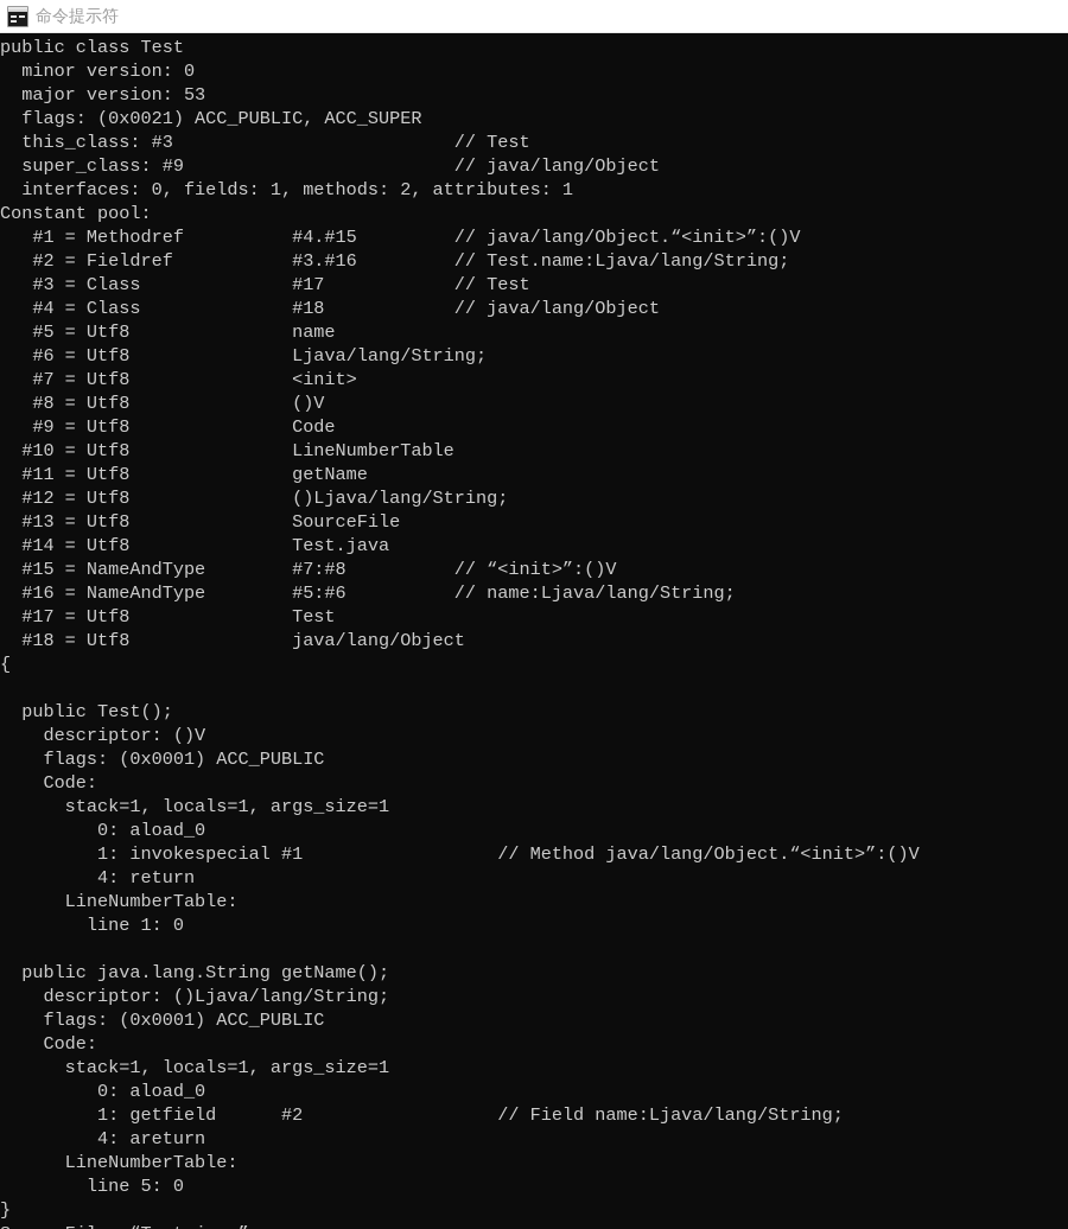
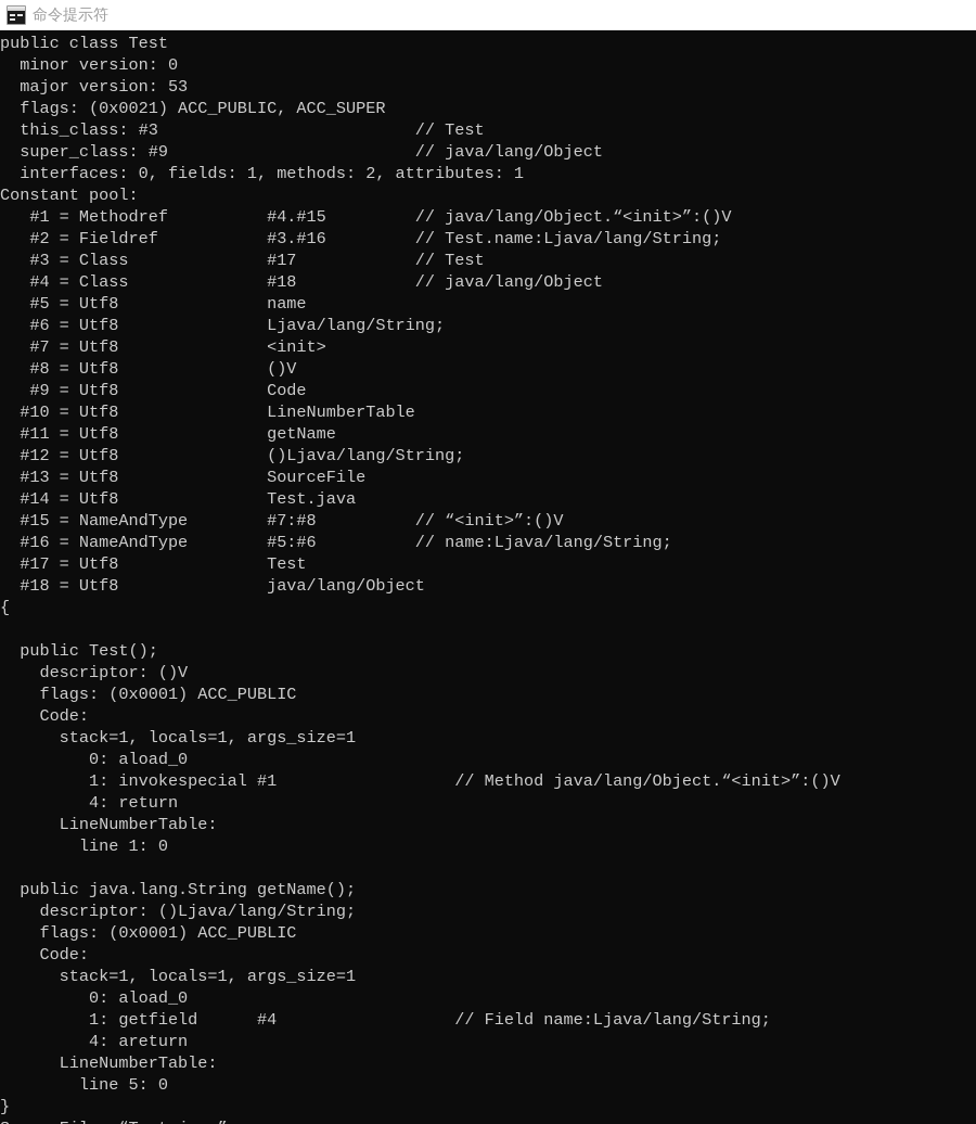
  命令提示符
  public class Test
  minor version: 0
  major version: 53
  flags: (0x0021) ACC_PUBLIC, ACC_SUPER
  this_class: #3 // Test
  super_class: #9 // java/lang/Object
  interfaces: 0, fields: 1, methods: 2, attributes: 1
  Constant pool:
  #1 = Methodref #4.#15 // java/lang/Object.“<init>”:()V
  #2 = Fieldref #3.#16 // Test.name:Ljava/lang/String;
  #3 = Class #17 // Test
  #4 = Class #18 // java/lang/Object
  #5 = Utf8 name
  #6 = Utf8 Ljava/lang/String;
  #7 = Utf8 <init>
  #8 = Utf8 ()V
  #9 = Utf8 Code
  #10 = Utf8 LineNumberTable
  #11 = Utf8 getName
  #12 = Utf8 ()Ljava/lang/String;
  #13 = Utf8 SourceFile
  #14 = Utf8 Test.java
  #15 = NameAndType #7:#8 // “<init>”:()V
  #16 = NameAndType #5:#6 // name:Ljava/lang/String;
  #17 = Utf8 Test
  #18 = Utf8 java/lang/Object
  {
  public Test();
  descriptor: ()V
  flags: (0x0001) ACC_PUBLIC
  Code:
  stack=1, locals=1, args_size=1
  0: aload_0
  1: invokespecial #1 // Method java/lang/Object.“<init>”:()V
  4: return
  LineNumberTable:
  line 1: 0
  public java.lang.String getName();
  descriptor: ()Ljava/lang/String;
  flags: (0x0001) ACC_PUBLIC
  Code:
  stack=1, locals=1, args_size=1
  0: aload_0
- 1: getfield #2 // Field name:Ljava/lang/String;
+ 1: getfield #4 // Field name:Ljava/lang/String;
  4: areturn
  LineNumberTable:
  line 5: 0
  }
